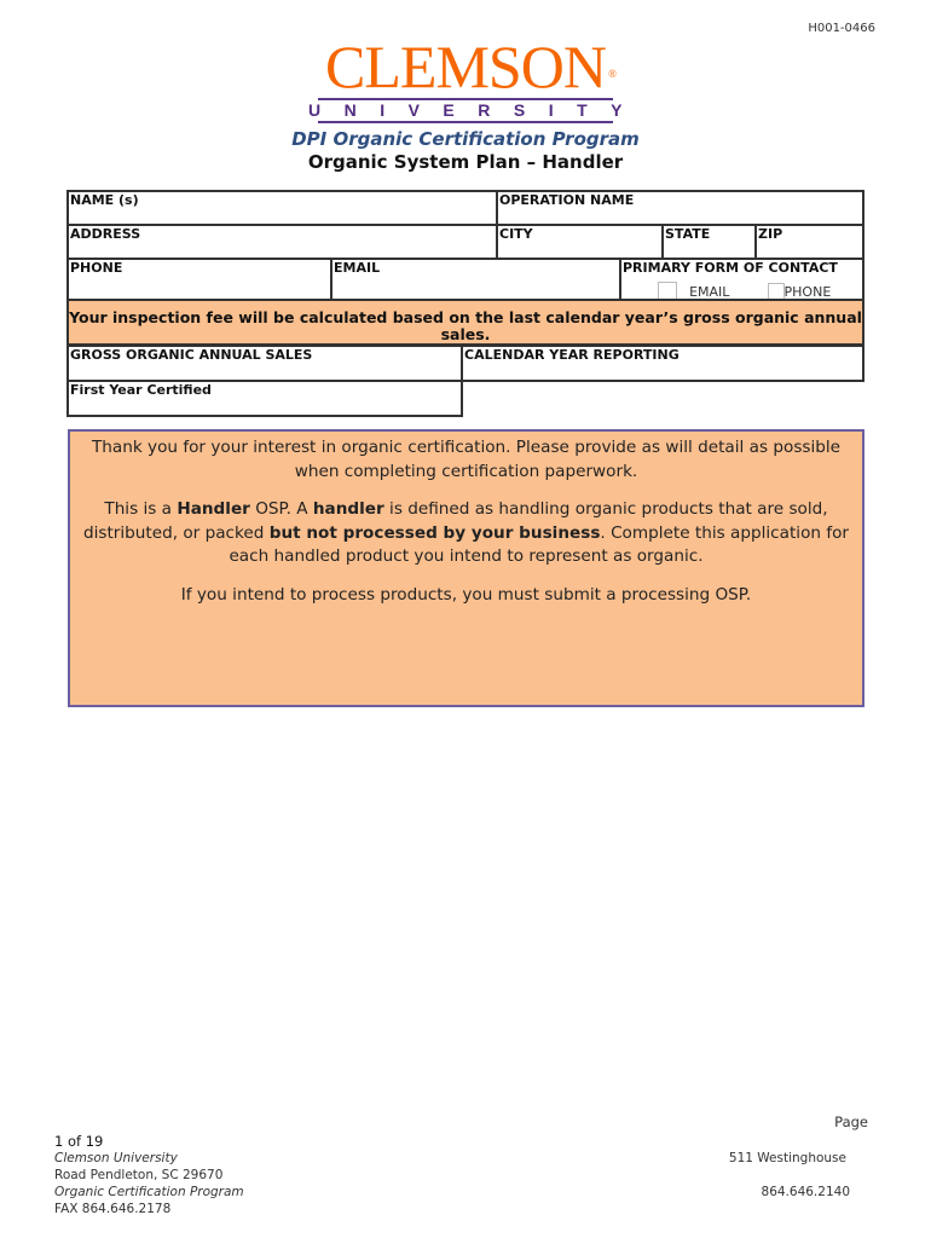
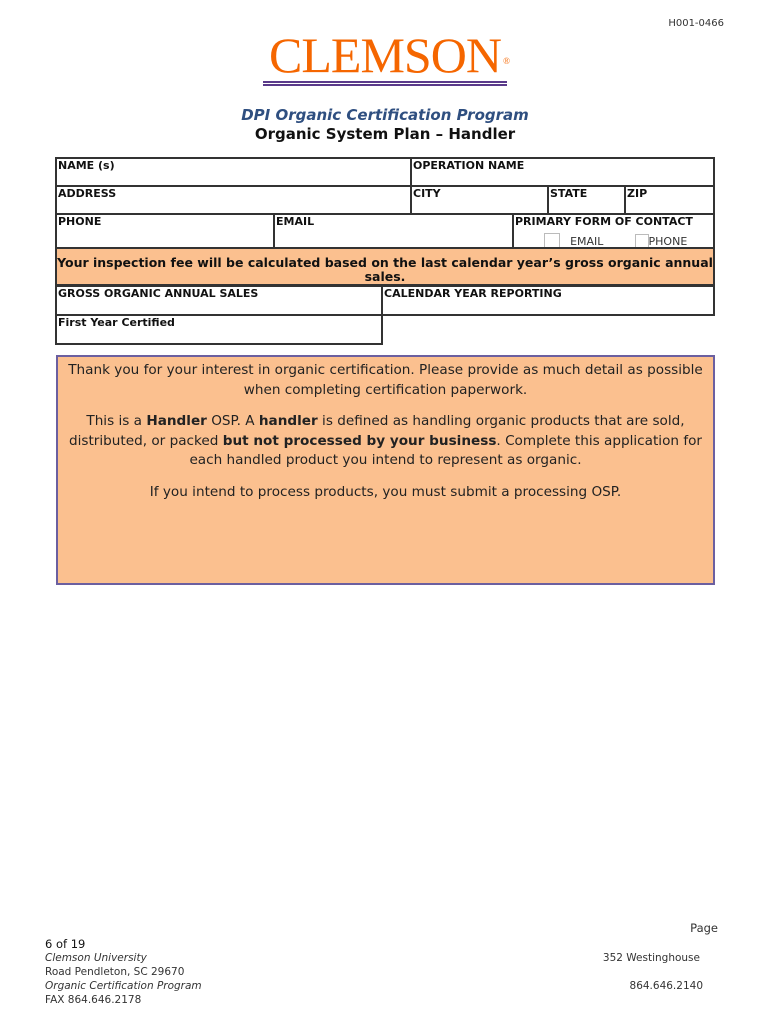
  H001-0466
  CLEMSON
  ®
- UNIVERSITY
  DPI Organic Certification Program
  Organic System Plan – Handler
  NAME (s)
  OPERATION NAME
  ADDRESS
  CITY
  STATE
  ZIP
  PHONE
  EMAIL
  PRIMARY FORM OF CONTACT
  EMAIL PHONE
  Your inspection fee will be calculated based on the last calendar year’s gross organic annual sales.
  GROSS ORGANIC ANNUAL SALES
  CALENDAR YEAR REPORTING
  First Year Certified
- Thank you for your interest in organic certification. Please provide as will detail as possible when completing certification paperwork.
+ Thank you for your interest in organic certification. Please provide as much detail as possible when completing certification paperwork.
  This is a Handler OSP. A handler is defined as handling organic products that are sold, distributed, or packed but not processed by your business. Complete this application for each handled product you intend to represent as organic.
  If you intend to process products, you must submit a processing OSP.
  Page
- 1 of 19
+ 6 of 19
  Clemson University
- 511 Westinghouse
+ 352 Westinghouse
  Road Pendleton, SC 29670
  Organic Certification Program
  864.646.2140
  FAX 864.646.2178
